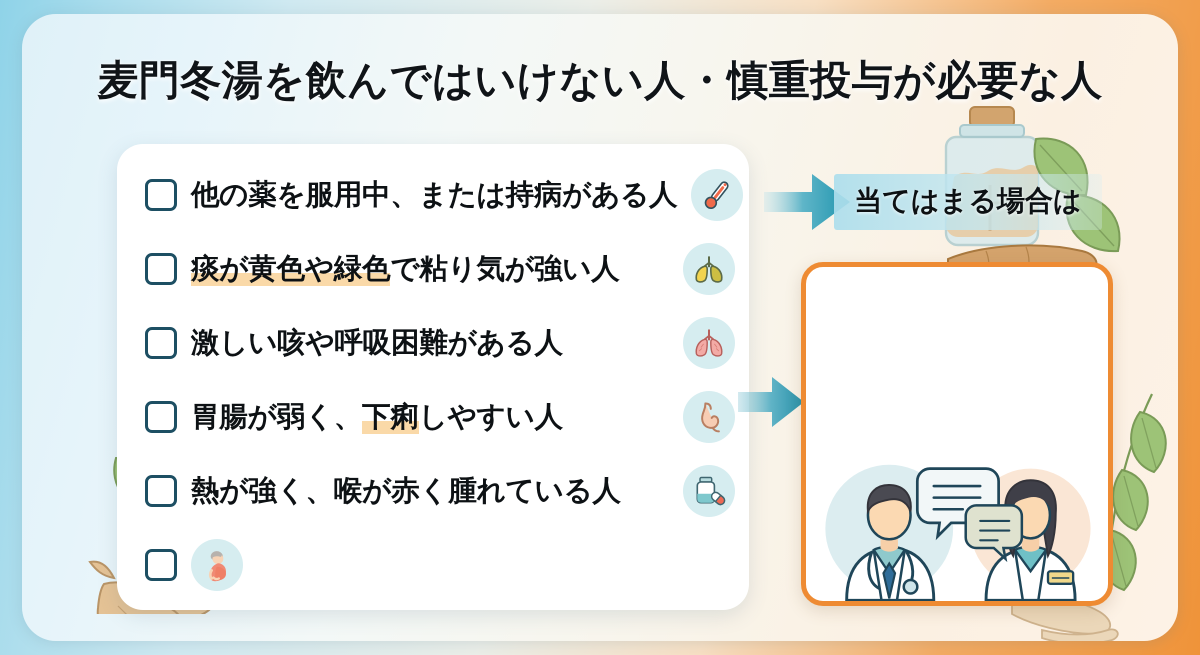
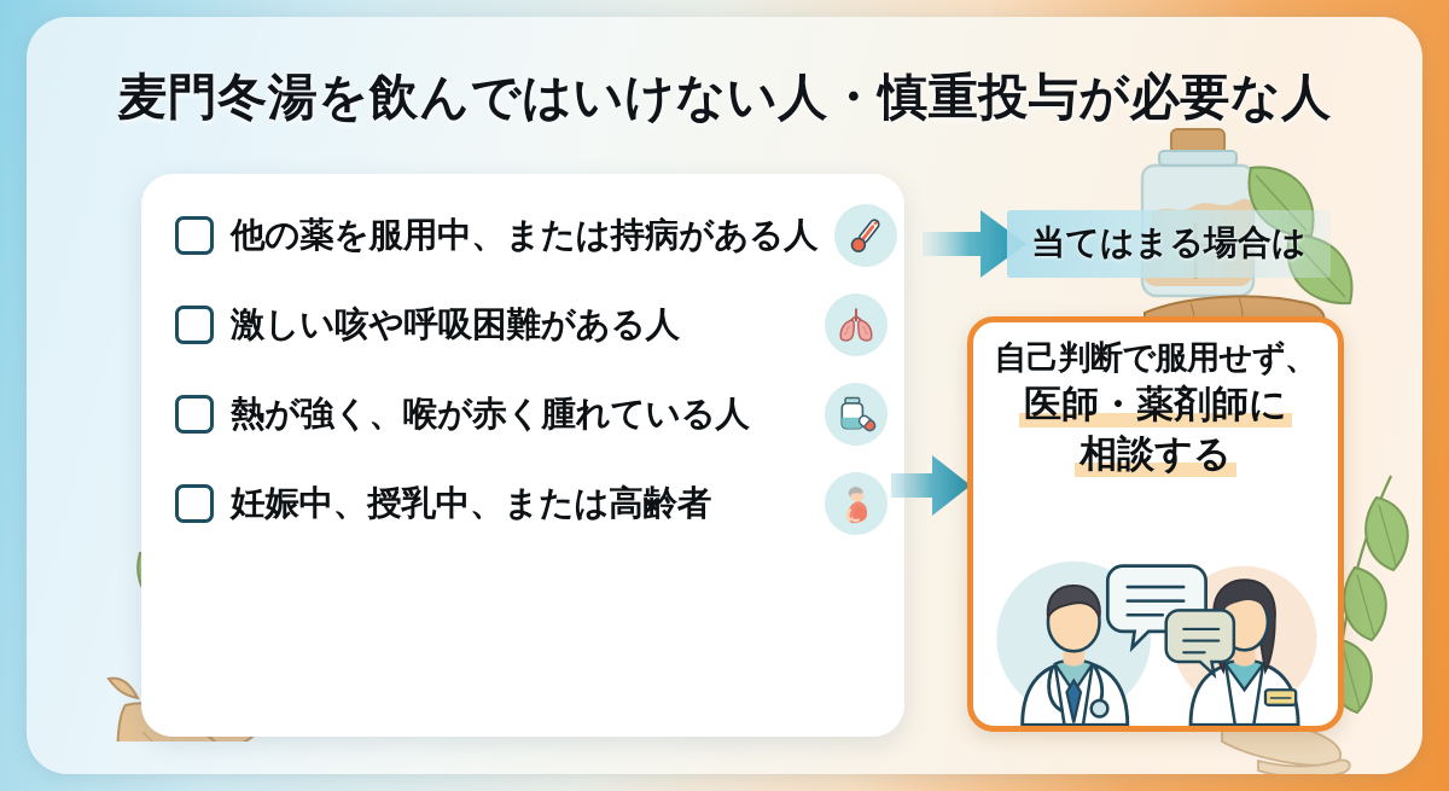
  麦門冬湯を飲んではいけない人・慎重投与が必要な人
  他の薬を服用中、または持病がある人
- 痰が黄色や緑色で粘り気が強い人
  激しい咳や呼吸困難がある人
- 胃腸が弱く、下痢しやすい人
  熱が強く、喉が赤く腫れている人
+ 妊娠中、授乳中、または高齢者
  当てはまる場合は
+ 自己判断で服用せず、
+ 医師・薬剤師に
+ 相談する
